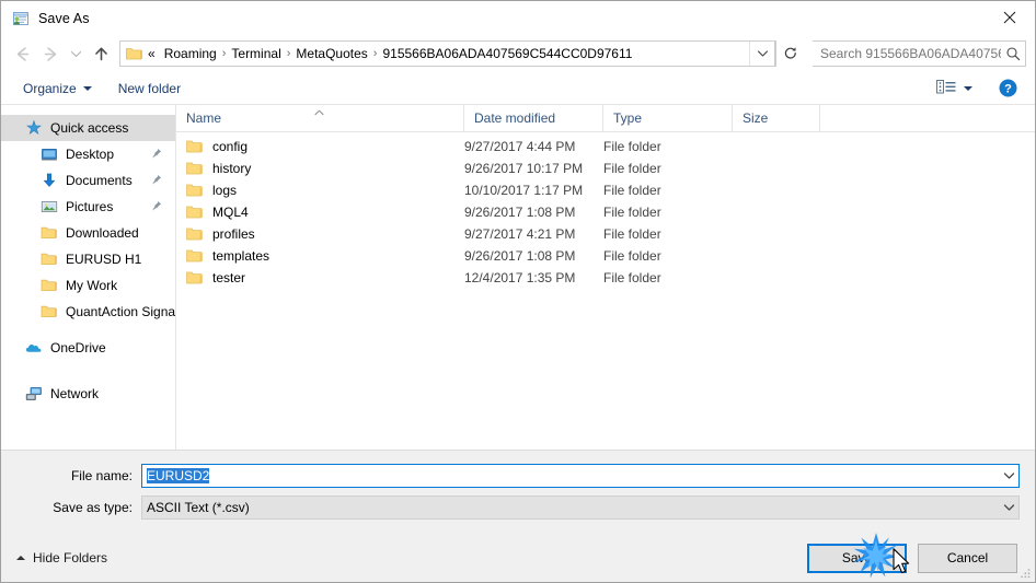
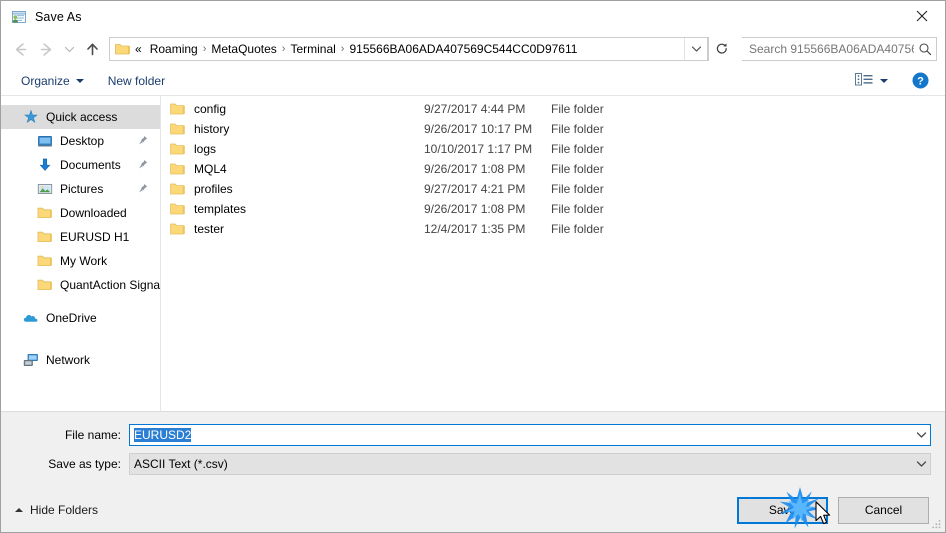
  Save As
  «
  Roaming
  ›
- Terminal
+ MetaQuotes
  ›
- MetaQuotes
+ Terminal
  ›
  915566BA06ADA407569C544CC0D97611
  Search 915566BA06ADA4075
  Organize
  New folder
  ?
  Quick access
  Desktop
  Documents
  Pictures
  Downloaded
  EURUSD H1
  My Work
  QuantAction Signa
  OneDrive
  Network
- Name
- Date modified
- Type
- Size
  config
  9/27/2017 4:44 PM
  File folder
  history
  9/26/2017 10:17 PM
  File folder
  logs
  10/10/2017 1:17 PM
  File folder
  MQL4
  9/26/2017 1:08 PM
  File folder
  profiles
  9/27/2017 4:21 PM
  File folder
  templates
  9/26/2017 1:08 PM
  File folder
  tester
  12/4/2017 1:35 PM
  File folder
  File name:
  EURUSD2
  Save as type:
  ASCII Text (*.csv)
  Hide Folders
  Cancel
